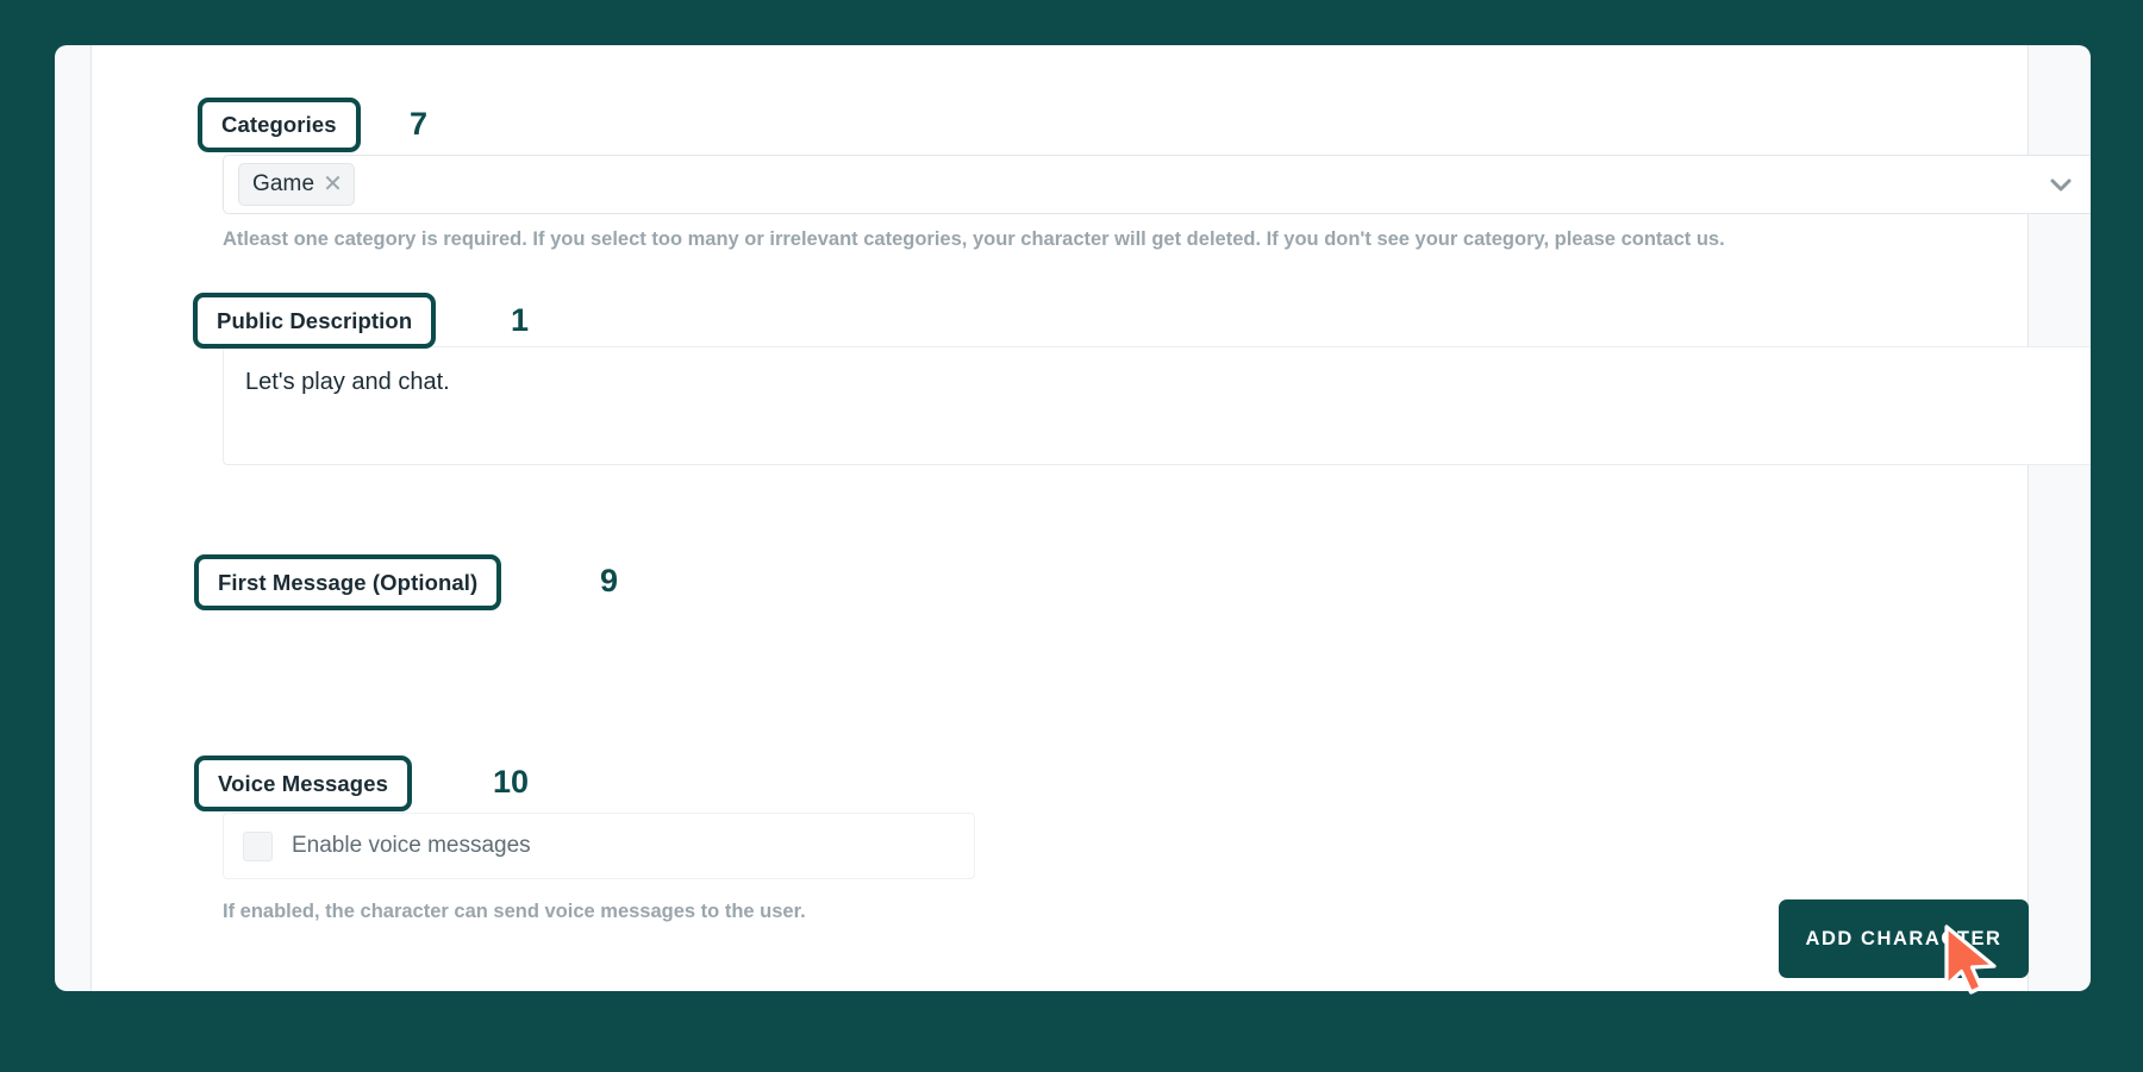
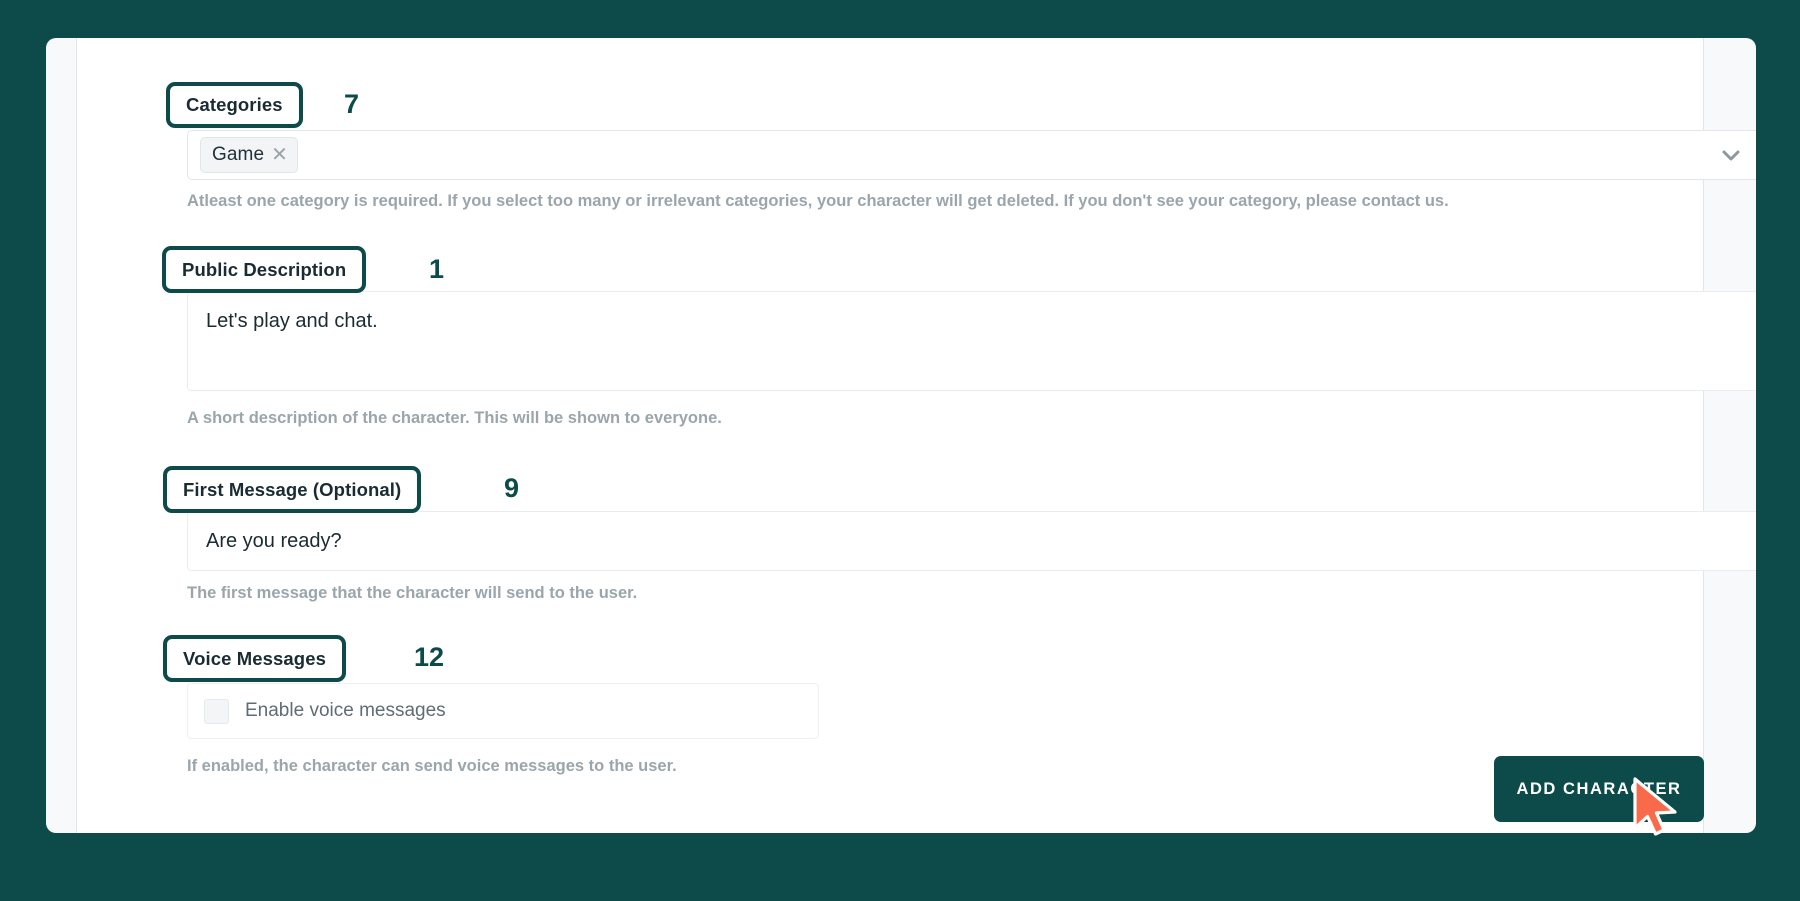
  Categories
  7
  Game
  ✕
  Atleast one category is required. If you select too many or irrelevant categories, your character will get deleted. If you don't see your category, please contact us.
  Public Description
  1
  Let's play and chat.
+ A short description of the character. This will be shown to everyone.
  First Message (Optional)
  9
+ Are you ready?
+ The first message that the character will send to the user.
  Voice Messages
- 10
+ 12
  Enable voice messages
  If enabled, the character can send voice messages to the user.
  ADD CHARATER
